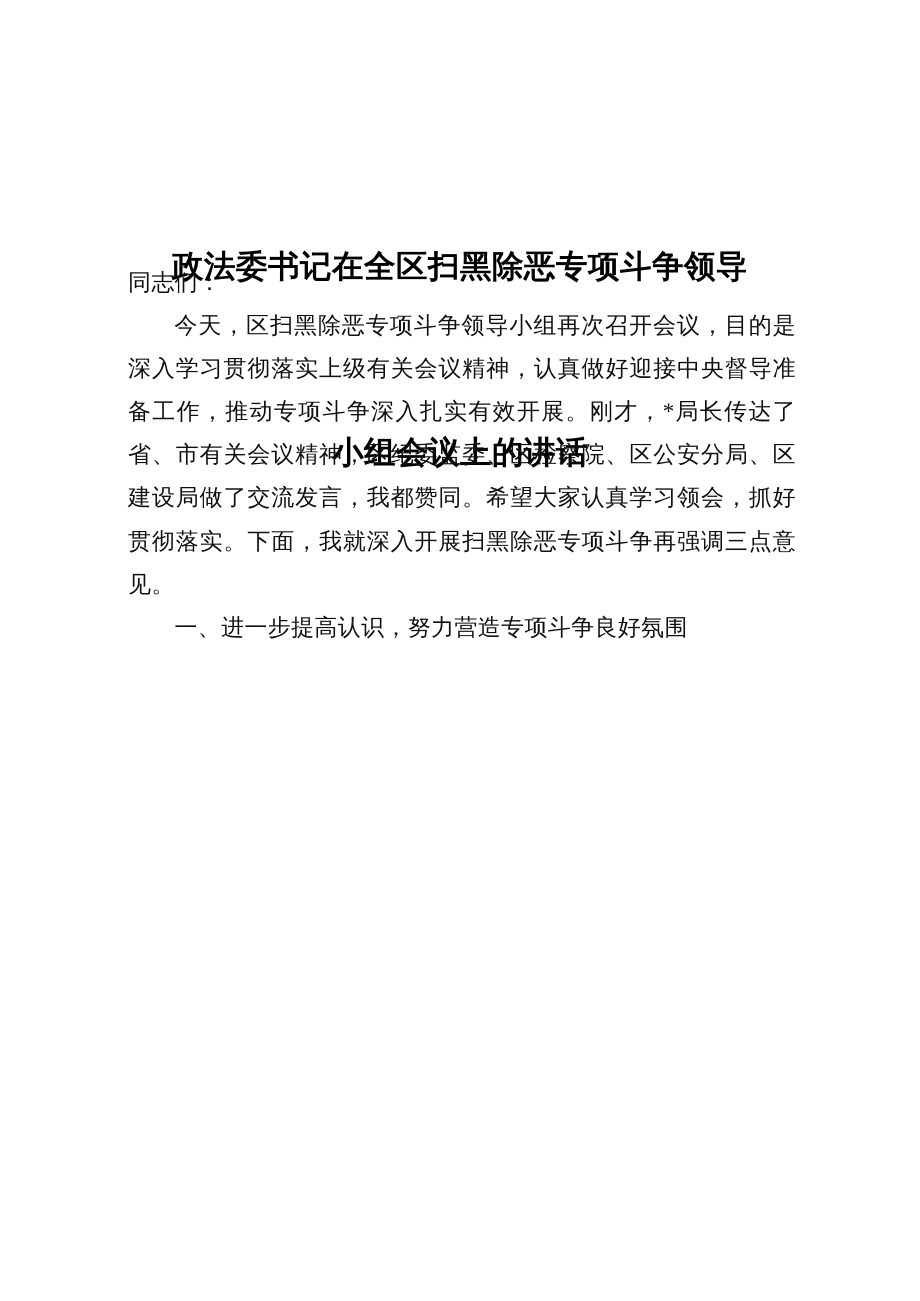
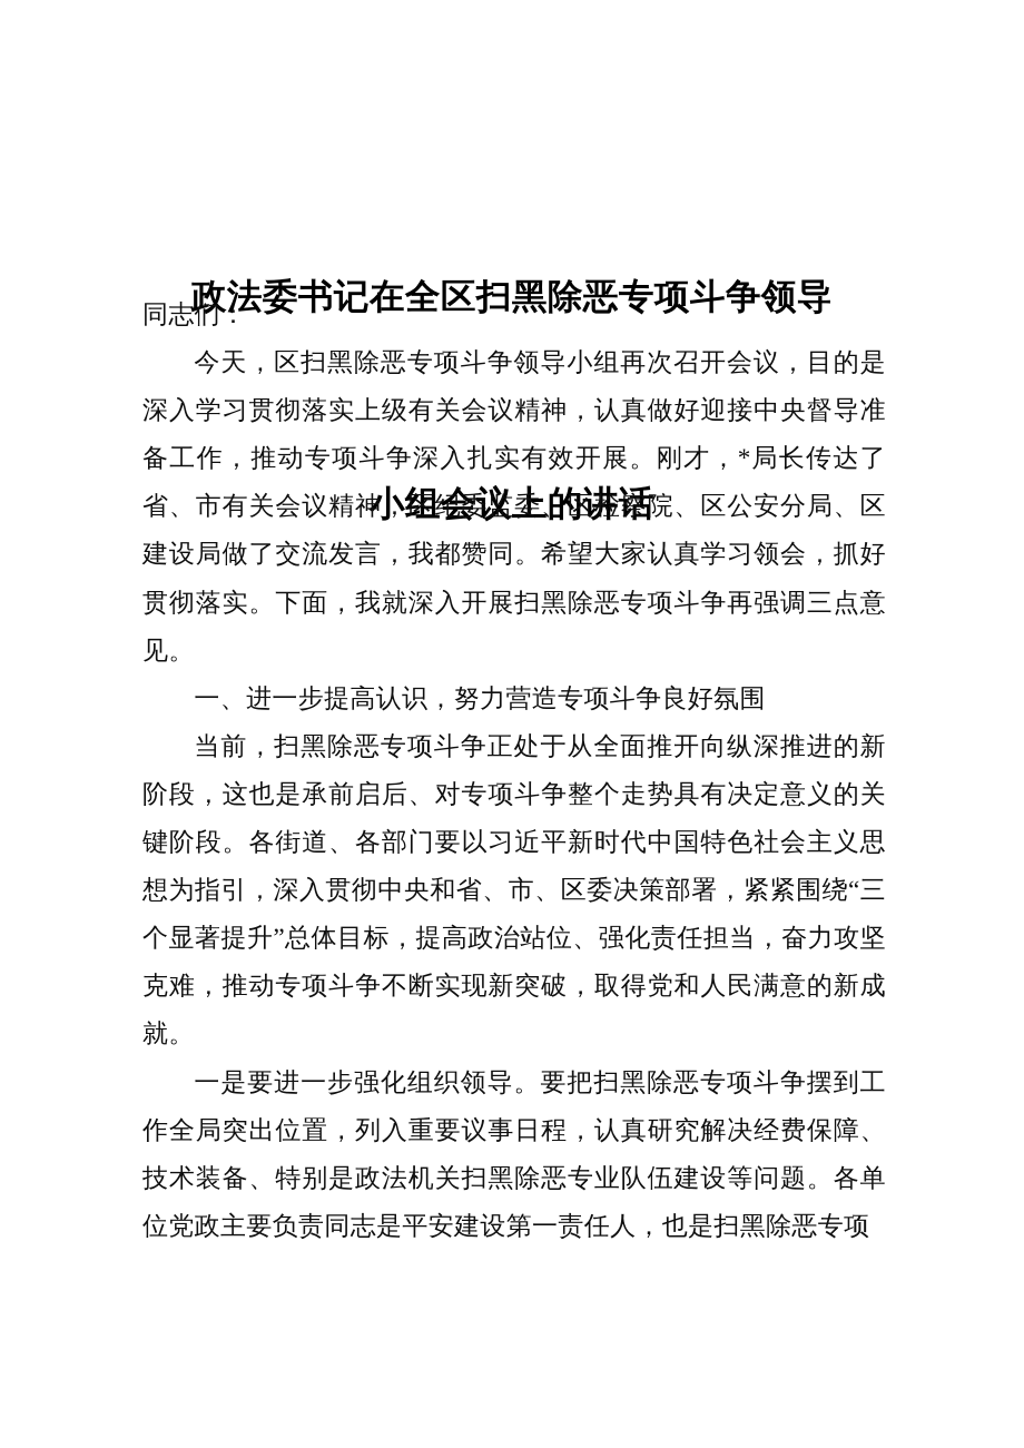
  政法委书记在全区扫黑除恶专项斗争领导
  小组会议上的讲话
  同志们：
  今天，区扫黑除恶专项斗争领导小组再次召开会议，目的是深入学习贯彻落实上级有关会议精神，认真做好迎接中央督导准备工作，推动专项斗争深入扎实有效开展。刚才，*局长传达了省、市有关会议精神，区纪委监委、区检察院、区公安分局、区建设局做了交流发言，我都赞同。希望大家认真学习领会，抓好贯彻落实。下面，我就深入开展扫黑除恶专项斗争再强调三点意见。
  一、进一步提高认识，努力营造专项斗争良好氛围
+ 当前，扫黑除恶专项斗争正处于从全面推开向纵深推进的新阶段，这也是承前启后、对专项斗争整个走势具有决定意义的关键阶段。各街道、各部门要以习近平新时代中国特色社会主义思想为指引，深入贯彻中央和省、市、区委决策部署，紧紧围绕“三个显著提升”总体目标，提高政治站位、强化责任担当，奋力攻坚克难，推动专项斗争不断实现新突破，取得党和人民满意的新成就。
+ 一是要进一步强化组织领导。要把扫黑除恶专项斗争摆到工作全局突出位置，列入重要议事日程，认真研究解决经费保障、技术装备、特别是政法机关扫黑除恶专业队伍建设等问题。各单位党政主要负责同志是平安建设第一责任人，也是扫黑除恶专项
